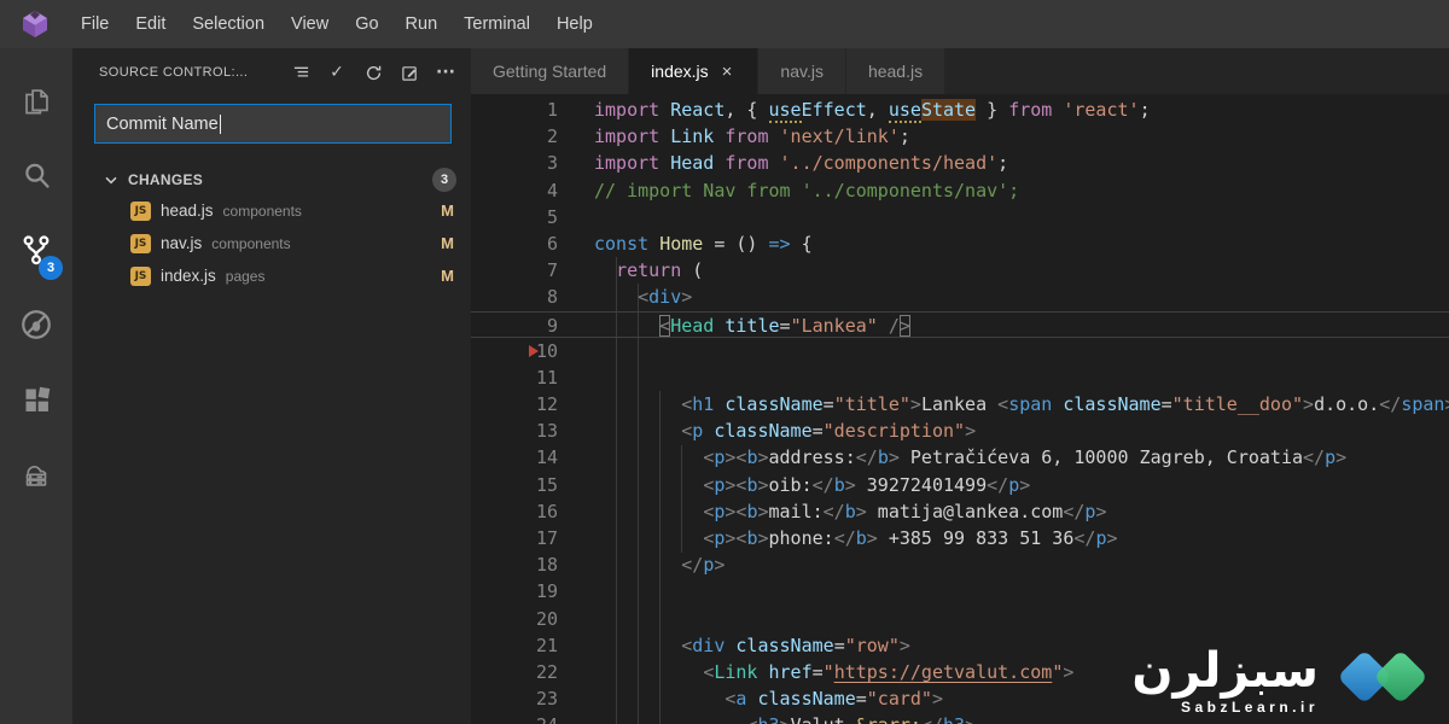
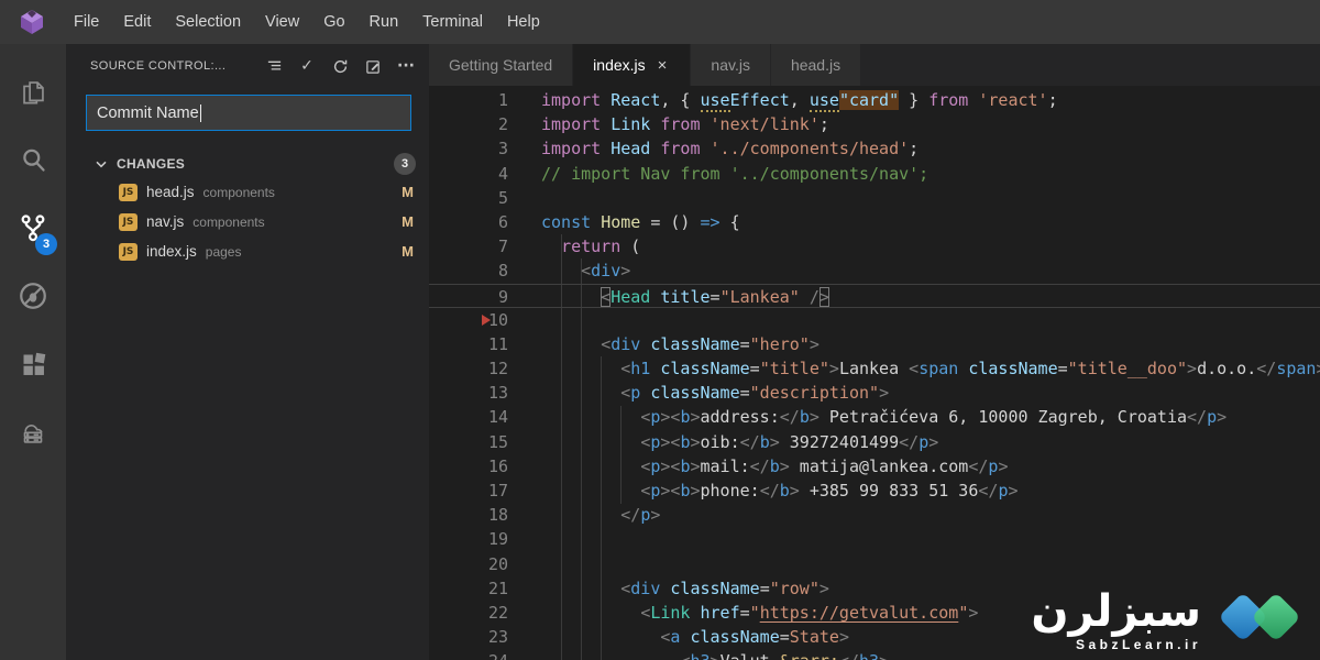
  File
  Edit
  Selection
  View
  Go
  Run
  Terminal
  Help
  3
  SOURCE CONTROL:...
  ✓
  ···
  Commit Name
  CHANGES
  3
  JS
  head.js
  components
  M
  JS
  nav.js
  components
  M
  JS
  index.js
  pages
  M
  Getting Started
  index.js
  ×
  nav.js
  head.js
  1
- import React, { useEffect, useState } from 'react';
+ import React, { useEffect, use"card" } from 'react';
  2
  import Link from 'next/link';
  3
  import Head from '../components/head';
  4
  // import Nav from '../components/nav';
  5
  6
  const Home = () => {
  7
  return (
  8
  <div>
  9
  <Head title="Lankea" />
  10
  11
+ <div className="hero">
  12
  <h1 className="title">Lankea <span className="title__doo">d.o.o.</span
  13
  <p className="description">
  14
  <p><b>address:</b> Petračićeva 6, 10000 Zagreb, Croatia</p>
  15
  <p><b>oib:</b> 39272401499</p>
  16
  <p><b>mail:</b> matija@lankea.com</p>
  17
  <p><b>phone:</b> +385 99 833 51 36</p>
  18
  </p>
  19
  20
  21
  <div className="row">
  22
  <Link href="https://getvalut.com">
  23
- <a className="card">
+ <a className=State>
  سبزلرن
  SabzLearn.ir
